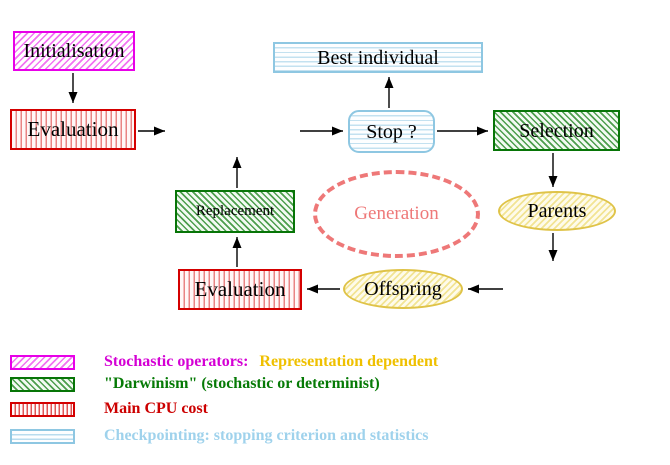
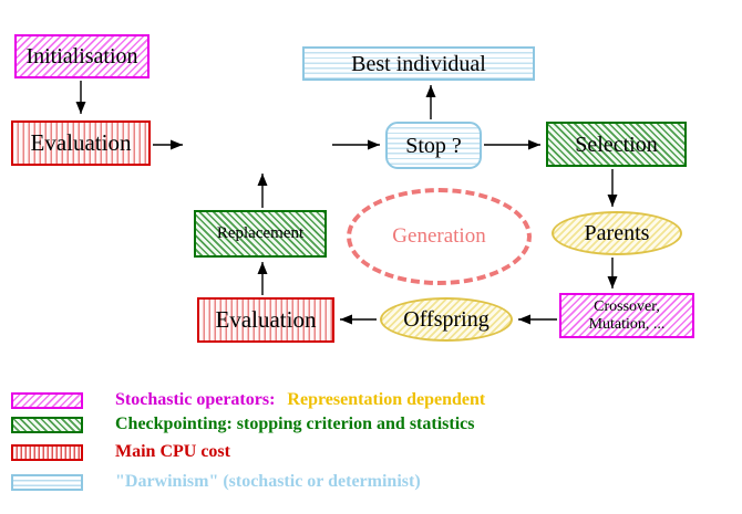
  Initialisation
  Best individual
  Evaluation
  Stop ?
  Selection
  Replacement
  Generation
  Parents
+ Crossover,
+ Mutation, ...
  Evaluation
  Offspring
  Stochastic operators:
  Representation dependent
- "Darwinism" (stochastic or determinist)
+ Checkpointing: stopping criterion and statistics
  Main CPU cost
- Checkpointing: stopping criterion and statistics
+ "Darwinism" (stochastic or determinist)
